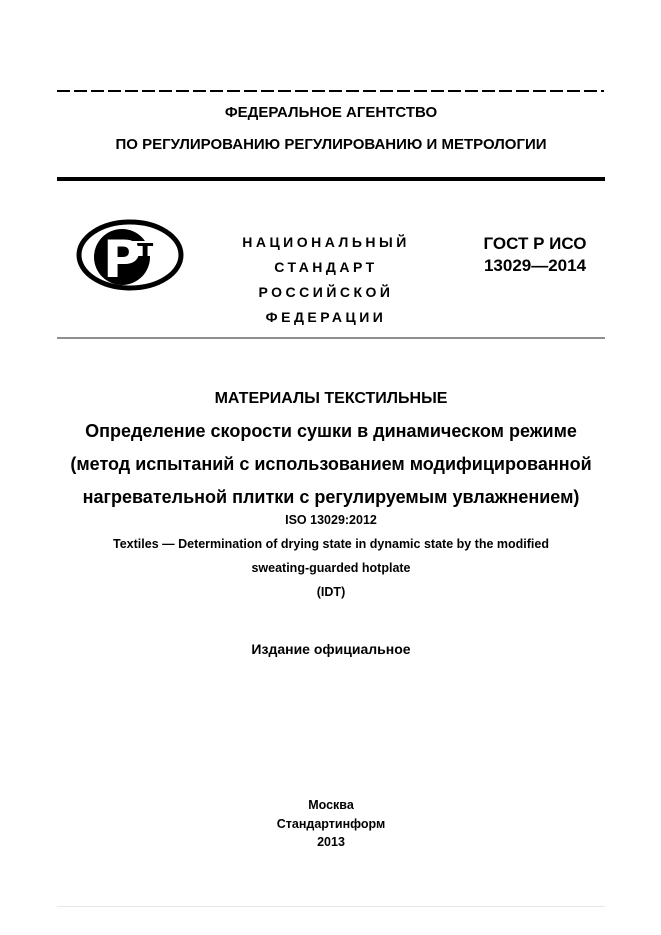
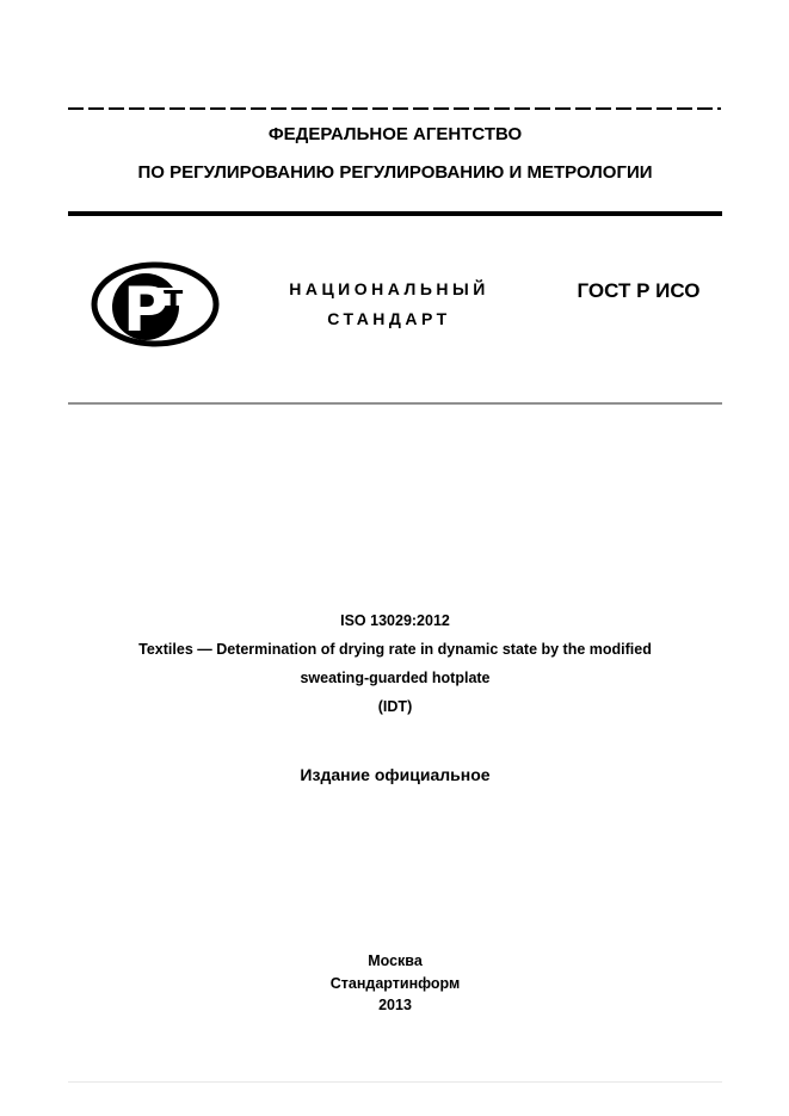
  ФЕДЕРАЛЬНОЕ АГЕНТСТВО
  ПО РЕГУЛИРОВАНИЮ РЕГУЛИРОВАНИЮ И МЕТРОЛОГИИ
  т
  Р
  НАЦИОНАЛЬНЫЙ
  СТАНДАРТ
- РОССИЙСКОЙ
- ФЕДЕРАЦИИ
  ГОСТ Р ИСО
- 13029—2014
- МАТЕРИАЛЫ ТЕКСТИЛЬНЫЕ
- Определение скорости сушки в динамическом режиме
- (метод испытаний с использованием модифицированной
- нагревательной плитки с регулируемым увлажнением)
  ISO 13029:2012
- Textiles — Determination of drying state in dynamic state by the modified
+ Textiles — Determination of drying rate in dynamic state by the modified
  sweating-guarded hotplate
  (IDT)
  Издание официальное
  Москва
  Стандартинформ
  2013
